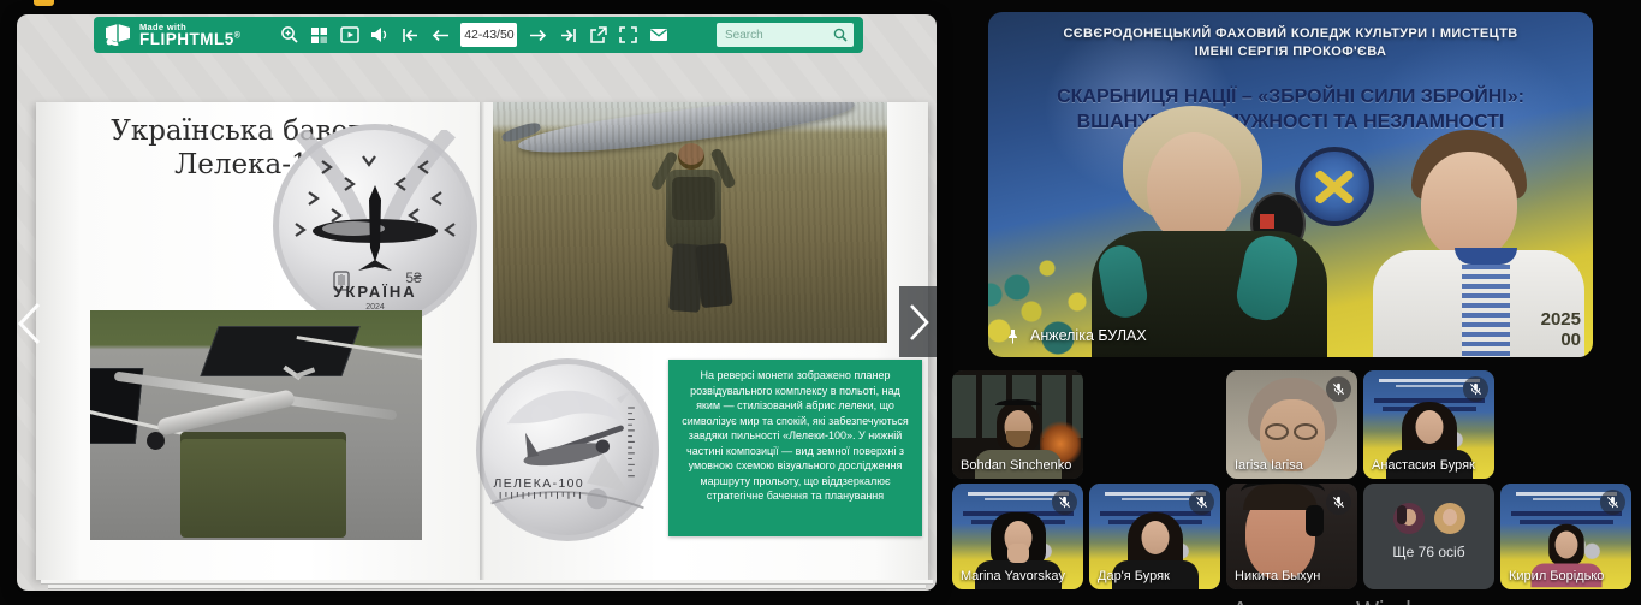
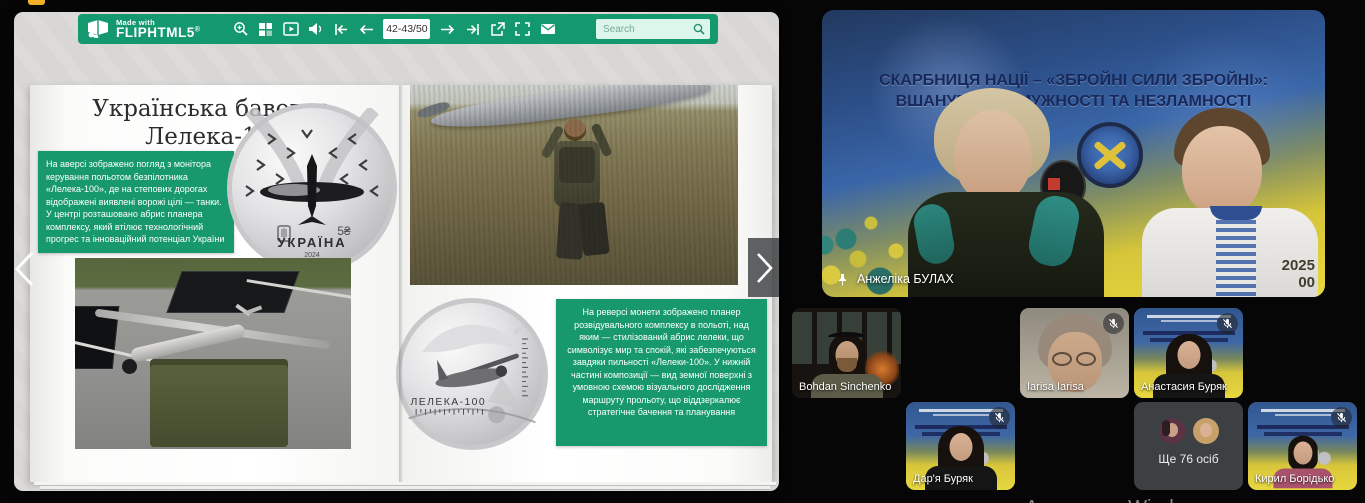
  Made with
  FLIPHTML5
  42-43/50
  Search
  Українська бав
  Лелека-
+ На аверсі зображено погляд з монітора керування польотом безпілотника «Лелека-100», де на степових дорогах відображені виявлені ворожі цілі — танки. У центрі розташовано абрис планера комплексу, який втілює технологічний прогрес та інноваційний потенціал України
  УКРАЇНА
  5₴
  ЛЕЛЕКА-100
  На реверсі монети зображено планер розвідувального комплексу в польоті, над яким — стилізований абрис лелеки, що символізує мир та спокій, які забезпечуються завдяки пильності «Лелеки-100». У нижній частині композиції — вид земної поверхні з умовною схемою візуального дослідження маршруту прольоту, що віддзеркалює стратегічне бачення та планування
- СЄВЄРОДОНЕЦЬКИЙ ФАХОВИЙ КОЛЕДЖ КУЛЬТУРИ І МИСТЕЦТВ
- ІМЕНІ СЕРГІЯ ПРОКОФ'ЄВА
  СКАРБНИЦЯ НАЦІЇ – «ЗБРОЙНІ СИЛИ ЗБРОЙНІ»:
  ВШАНУЖНОСТІ ТА НЕЗЛАМНОСТІ
  Анжеліка БУЛАХ
  2025
  00
  Bohdan Sinchenko
  Iarisa Iarisa
  Анастасия Буряк
- Marina Yavorskay
  Дар'я Буряк
- Никита Быхун
  Ще 76 осіб
  Кирил Борідько
